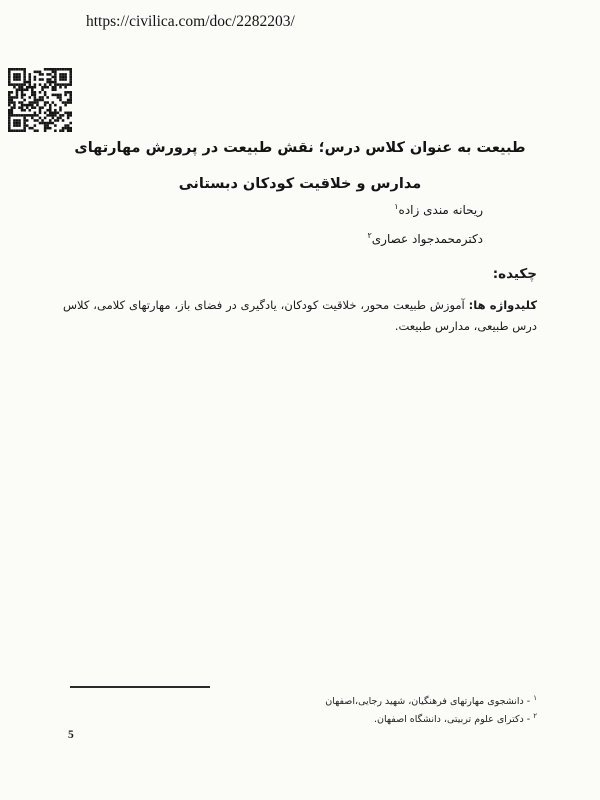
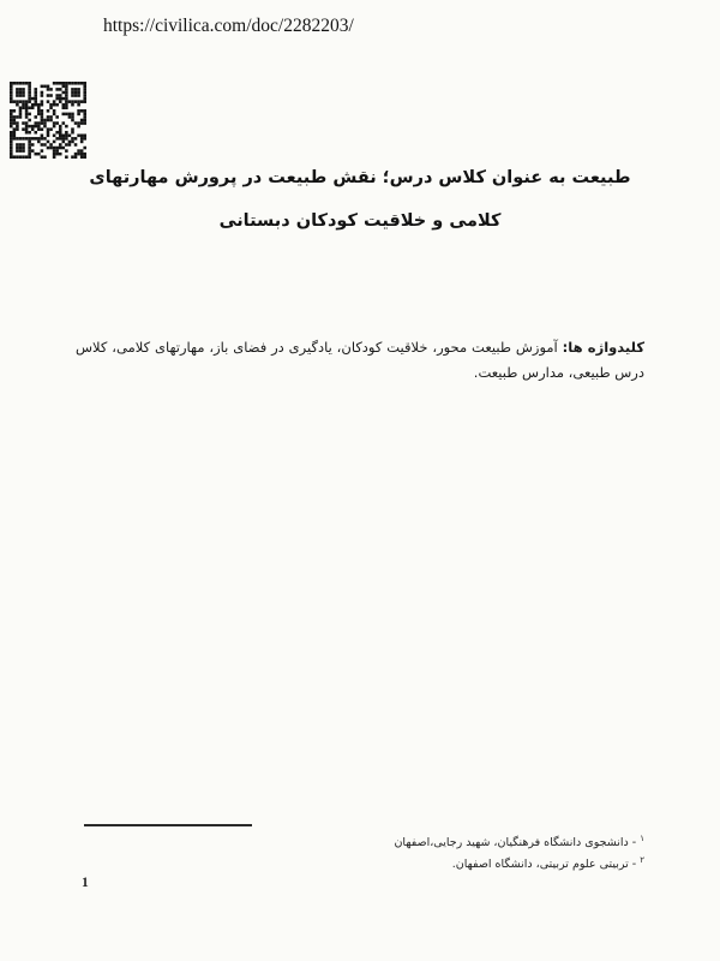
  https://civilica.com/doc/2282203/
- طبیعت به عنوان کلاس درس؛ نقش طبیعت در پرورش مهارتهای مدارس و خلاقیت کودکان دبستانی
+ طبیعت به عنوان کلاس درس؛ نقش طبیعت در پرورش مهارتهای کلامی و خلاقیت کودکان دبستانی
- ریحانه مندی زاده۱
- دکترمحمدجواد عصاری۲
- چکیده:
  کلیدواژه ها: آموزش طبیعت محور، خلاقیت کودکان، یادگیری در فضای باز، مهارتهای کلامی، کلاس درس طبیعی، مدارس طبیعت.
- ۱ - دانشجوی مهارتهای فرهنگیان، شهید رجایی،اصفهان
+ ۱ - دانشجوی دانشگاه فرهنگیان، شهید رجایی،اصفهان
- ۲ - دکترای علوم تربیتی، دانشگاه اصفهان.
+ ۲ - تربیتی علوم تربیتی، دانشگاه اصفهان.
- 5
+ 1
